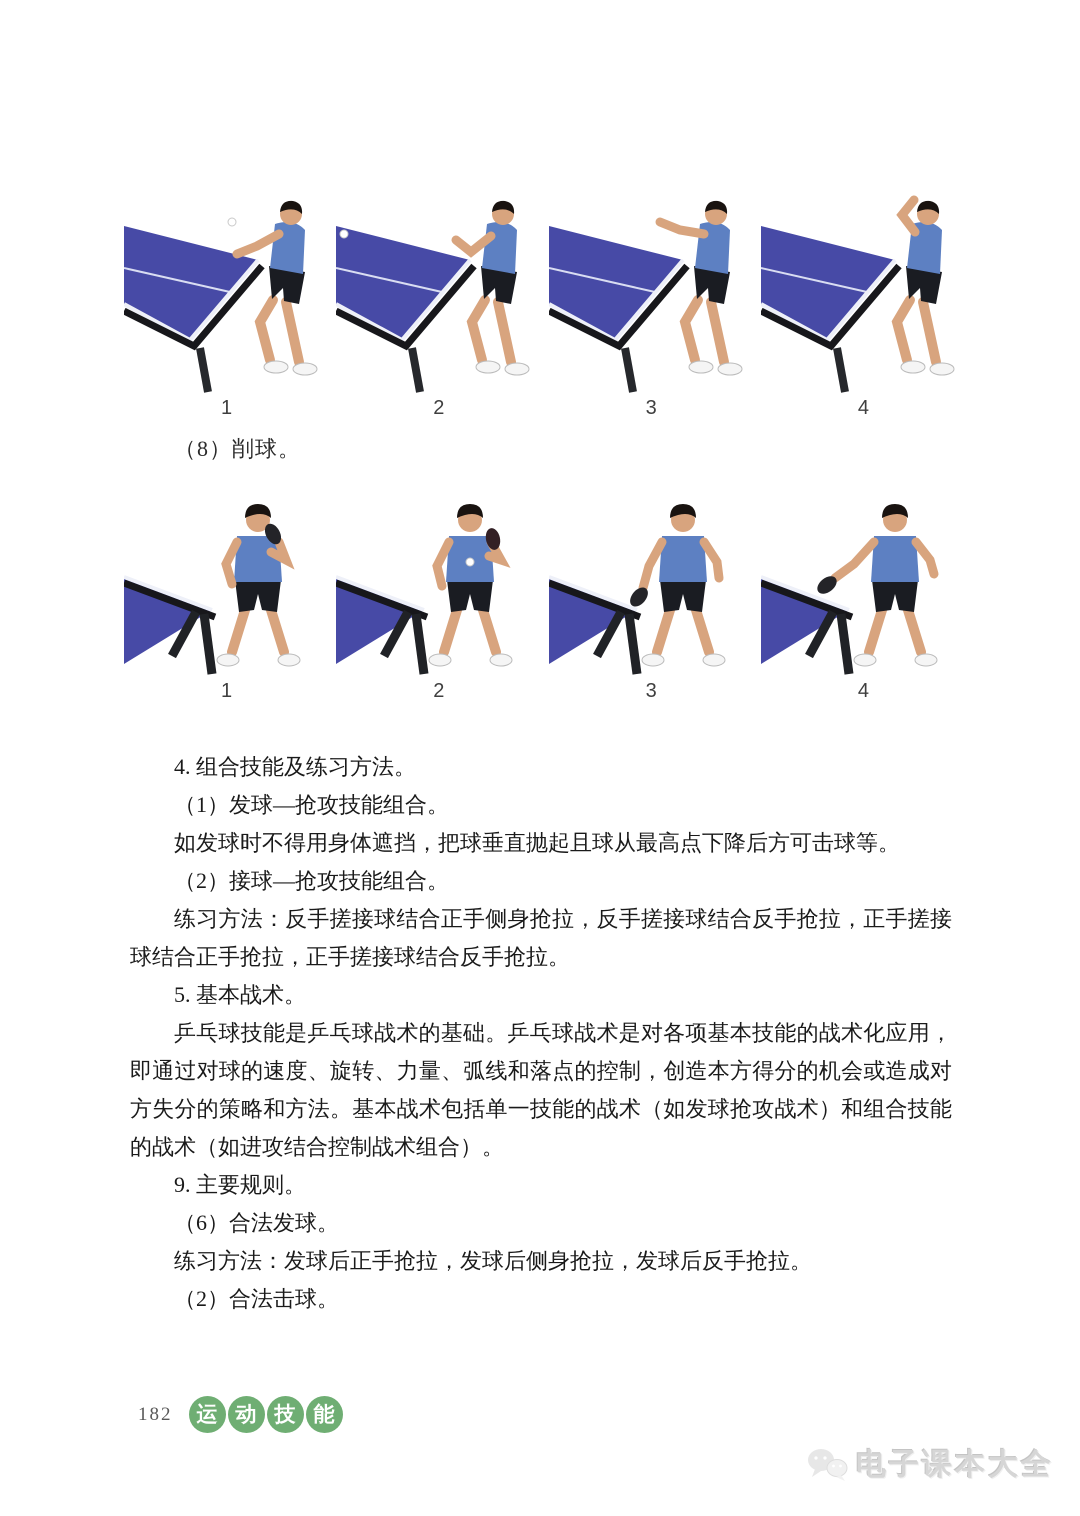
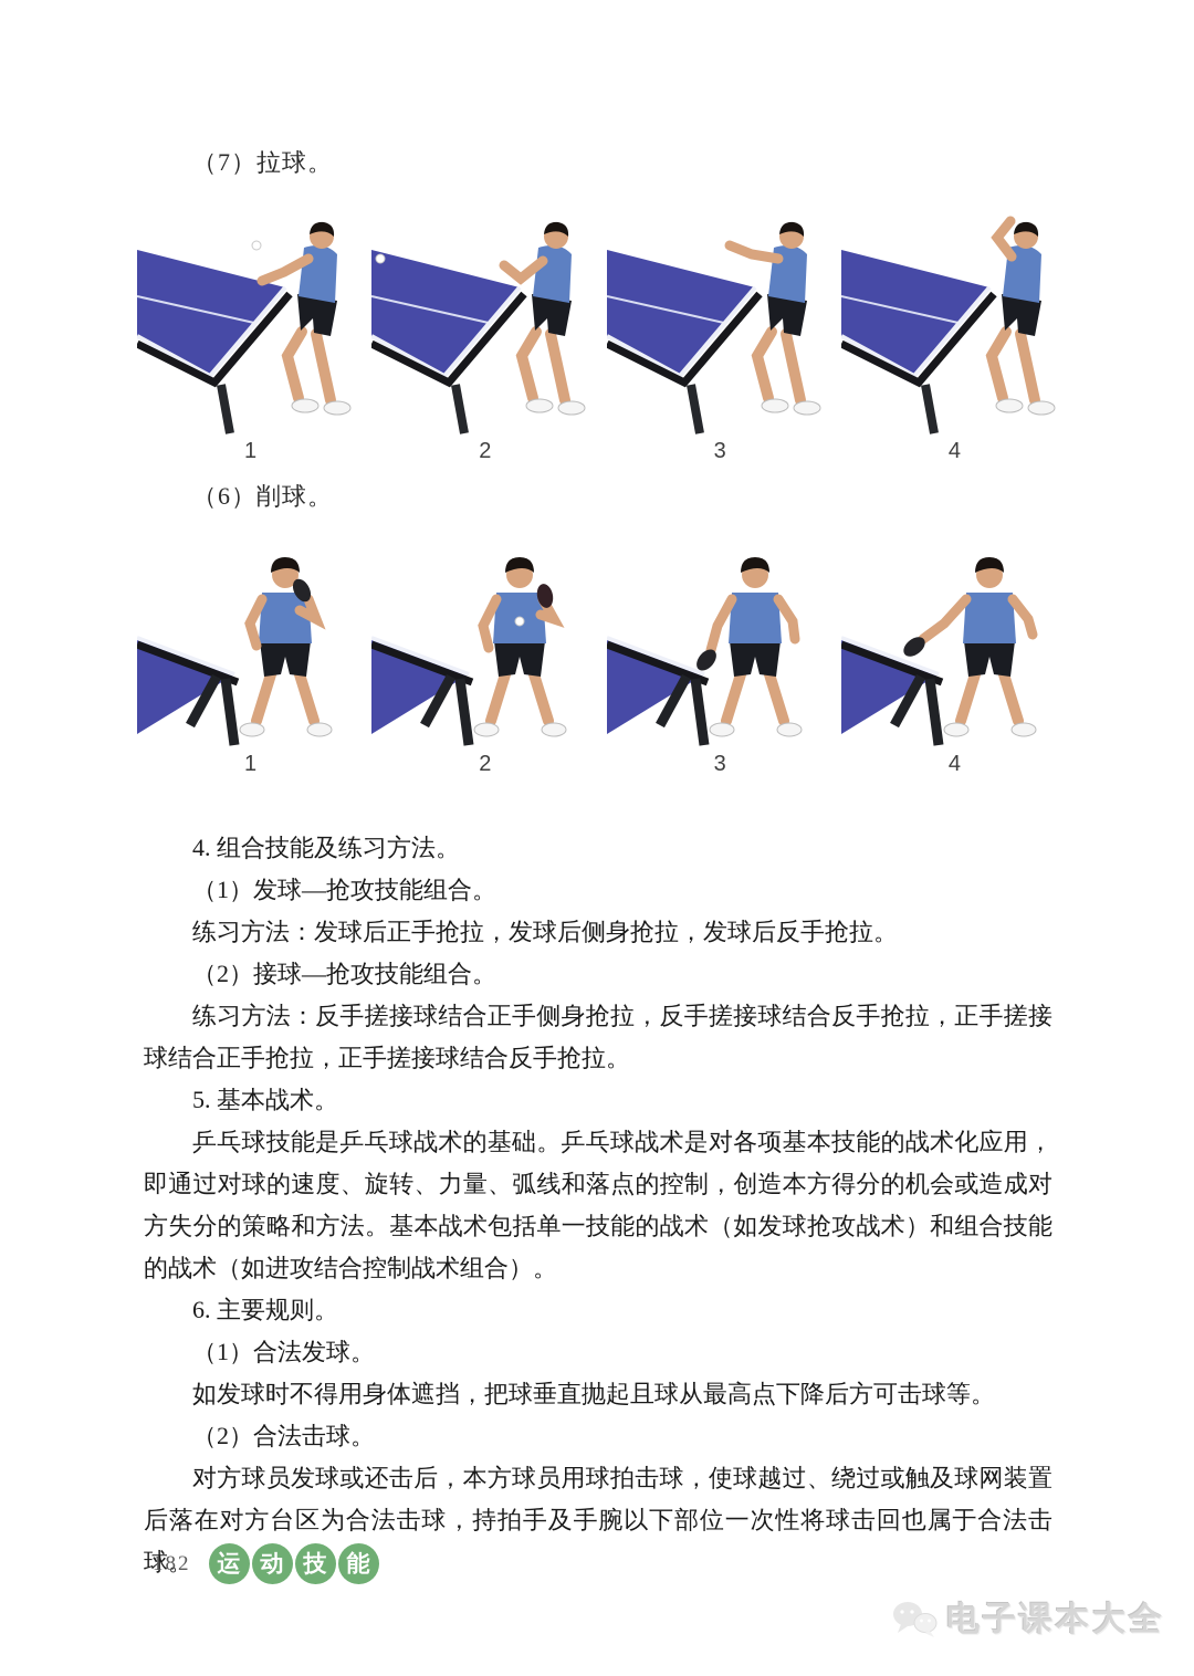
+ （7）拉球。
  1
  2
  3
  4
- （8）削球。
+ （6）削球。
  1
  2
  3
  4
  4. 组合技能及练习方法。
  （1）发球—抢攻技能组合。
- 如发球时不得用身体遮挡，把球垂直抛起且球从最高点下降后方可击球等。
+ 练习方法：发球后正手抢拉，发球后侧身抢拉，发球后反手抢拉。
  （2）接球—抢攻技能组合。
  练习方法：反手搓接球结合正手侧身抢拉，反手搓接球结合反手抢拉，正手搓接球结合正手抢拉，正手搓接球结合反手抢拉。
  5. 基本战术。
  乒乓球技能是乒乓球战术的基础。乒乓球战术是对各项基本技能的战术化应用，即通过对球的速度、旋转、力量、弧线和落点的控制，创造本方得分的机会或造成对方失分的策略和方法。基本战术包括单一技能的战术（如发球抢攻战术）和组合技能的战术（如进攻结合控制战术组合）。
- 9. 主要规则。
+ 6. 主要规则。
- （6）合法发球。
+ （1）合法发球。
- 练习方法：发球后正手抢拉，发球后侧身抢拉，发球后反手抢拉。
+ 如发球时不得用身体遮挡，把球垂直抛起且球从最高点下降后方可击球等。
  （2）合法击球。
+ 对方球员发球或还击后，本方球员用球拍击球，使球越过、绕过或触及球网装置后落在对方台区为合法击球，持拍手及手腕以下部位一次性将球击回也属于合法击球。
  182
  运
  动
  技
  能
  电子课本大全
